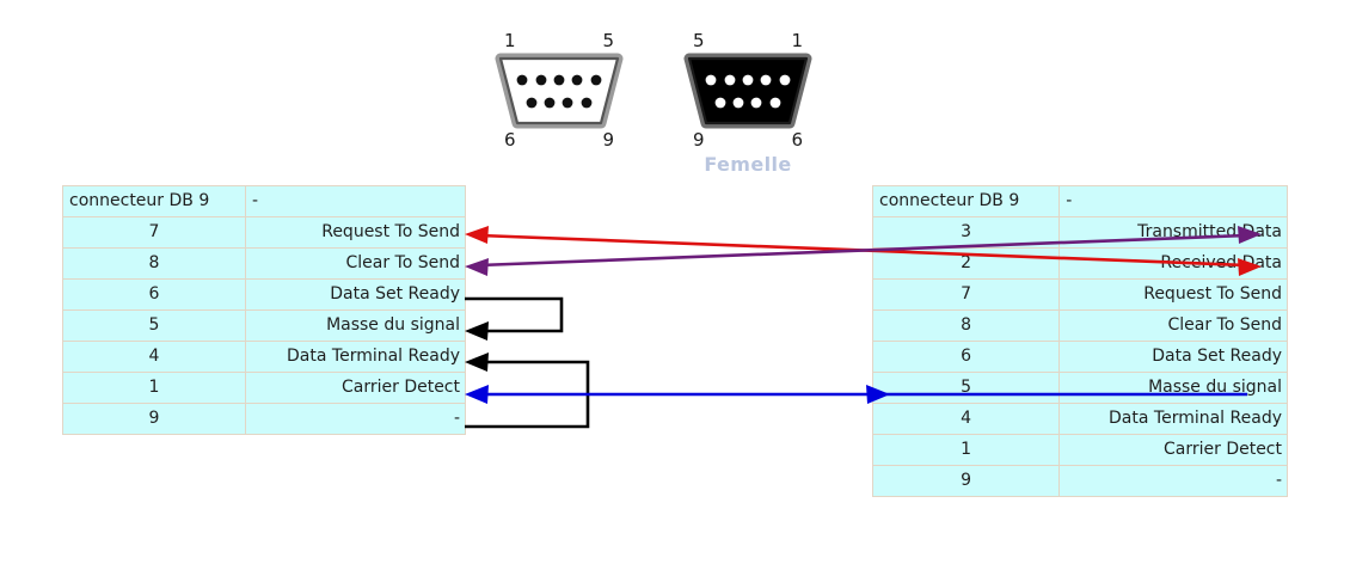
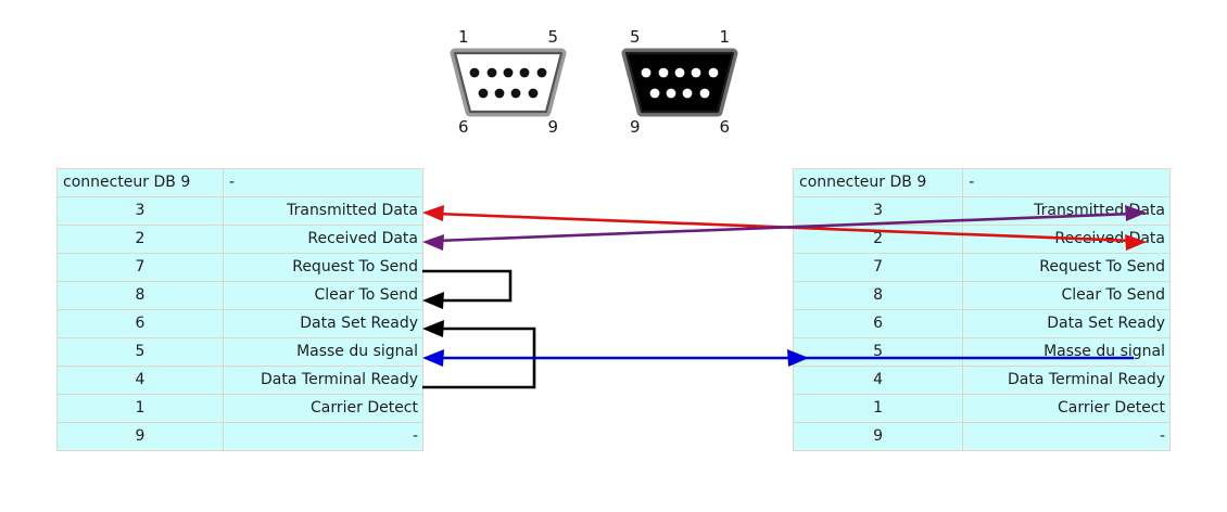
  1
  5
  6
  9
  5
  1
  9
  6
- Femelle
  connecteur DB 9	-
+ 3	Transmitted Data
+ 2	Received Data
  7	Request To Send
  8	Clear To Send
  6	Data Set Ready
  5	Masse du signal
  4	Data Terminal Ready
  1	Carrier Detect
  9	-
  connecteur DB 9	-
  3	Transmittedata
  7	Request To Send
  8	Clear To Send
  6	Data Set Ready
  5	Masse du signal
  4	Data Terminal Ready
  1	Carrier Detect
  9	-
